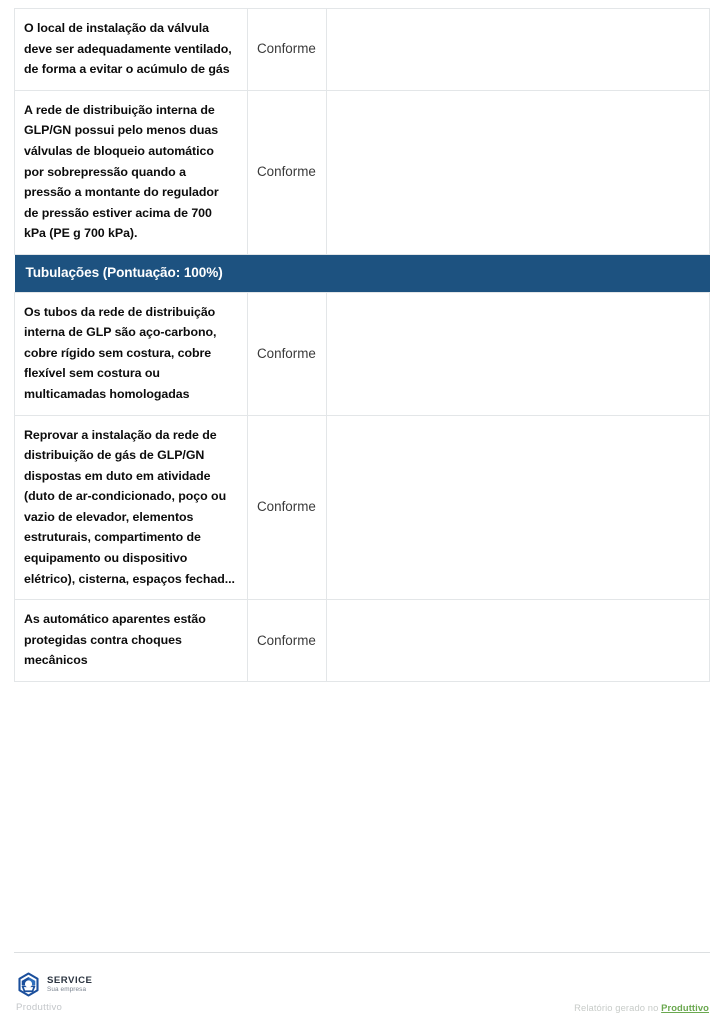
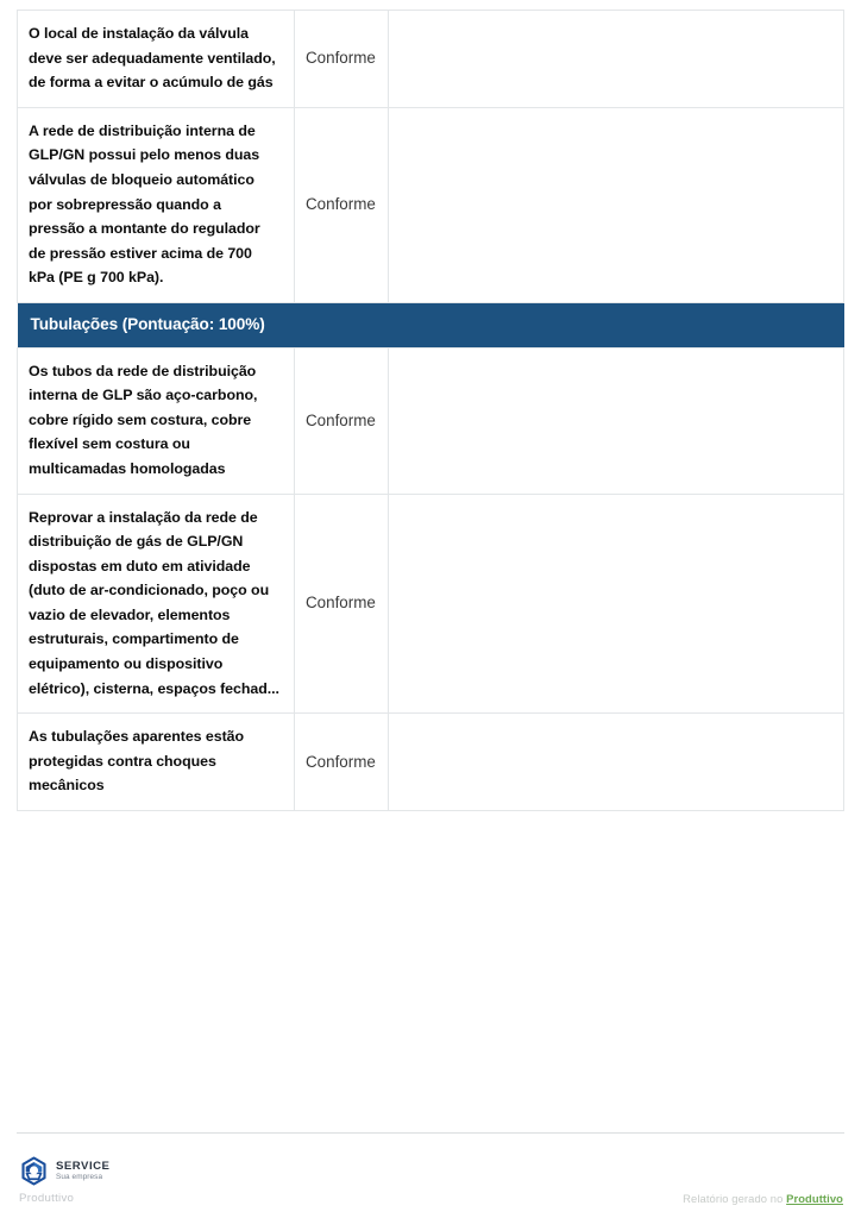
  O local de instalação da válvula deve ser adequadamente ventilado, de forma a evitar o acúmulo de gás	Conforme
  A rede de distribuição interna de GLP/GN possui pelo menos duas válvulas de bloqueio automático por sobrepressão quando a pressão a montante do regulador de pressão estiver acima de 700 kPa (PE g 700 kPa).	Conforme
  Tubulações (Pontuação: 100%)
  Os tubos da rede de distribuição interna de GLP são aço-carbono, cobre rígido sem costura, cobre flexível sem costura ou multicamadas homologadas	Conforme
  Reprovar a instalação da rede de distribuição de gás de GLP/GN dispostas em duto em atividade (duto de ar-condicionado, poço ou vazio de elevador, elementos estruturais, compartimento de equipamento ou dispositivo elétrico), cisterna, espaços fechad...	Conforme
- As automático aparentes estão protegidas contra choques mecânicos	Conforme
+ As tubulações aparentes estão protegidas contra choques mecânicos	Conforme
  SERVICE
  Produttivo
  Relatório gerado no Produttivo
